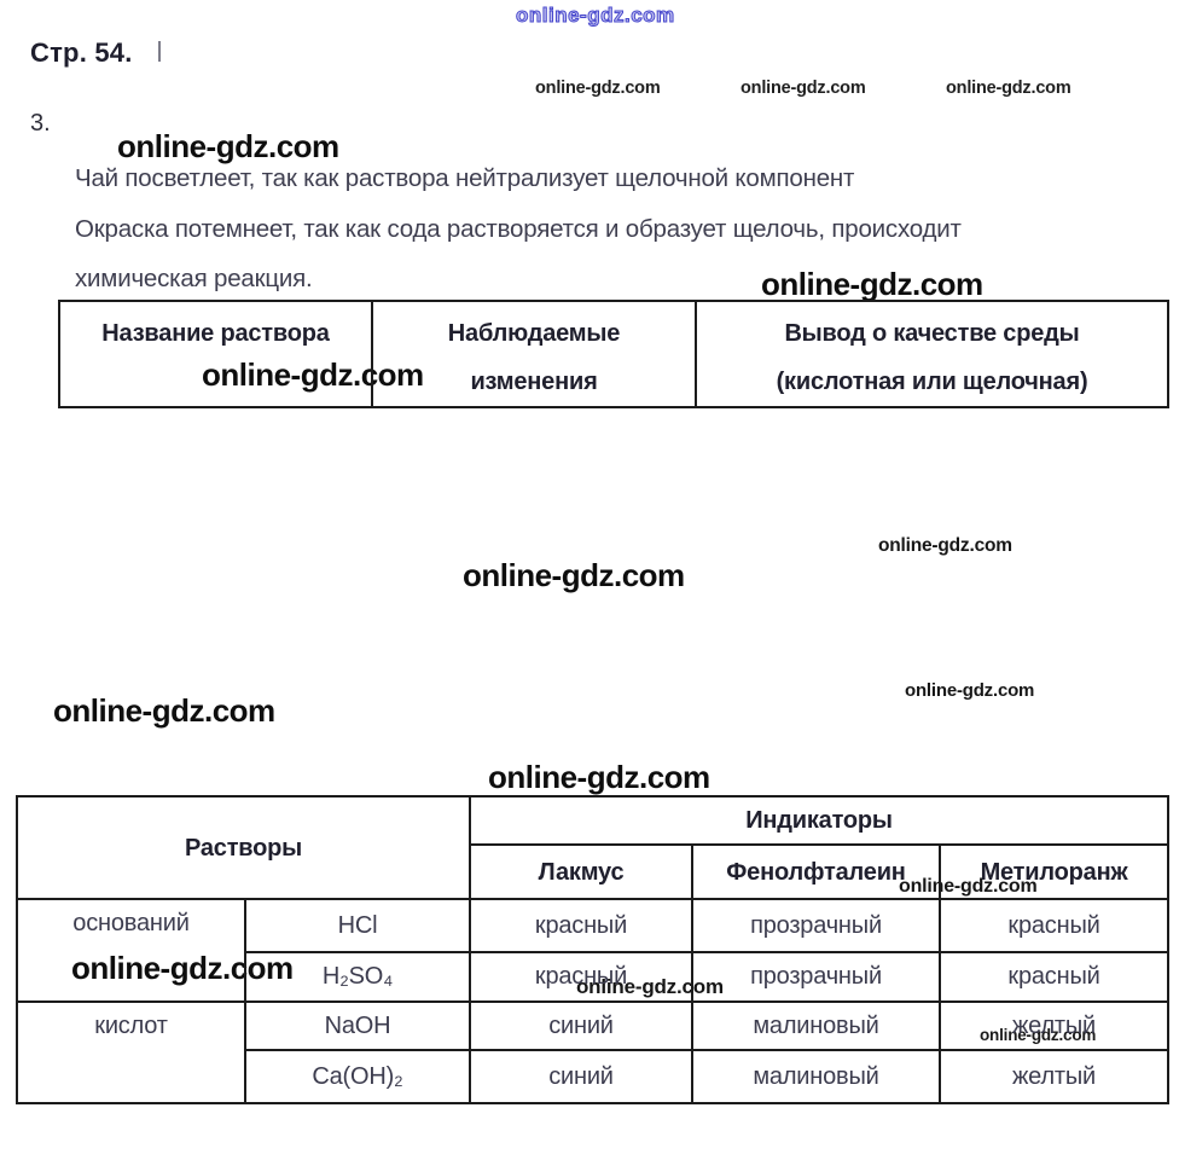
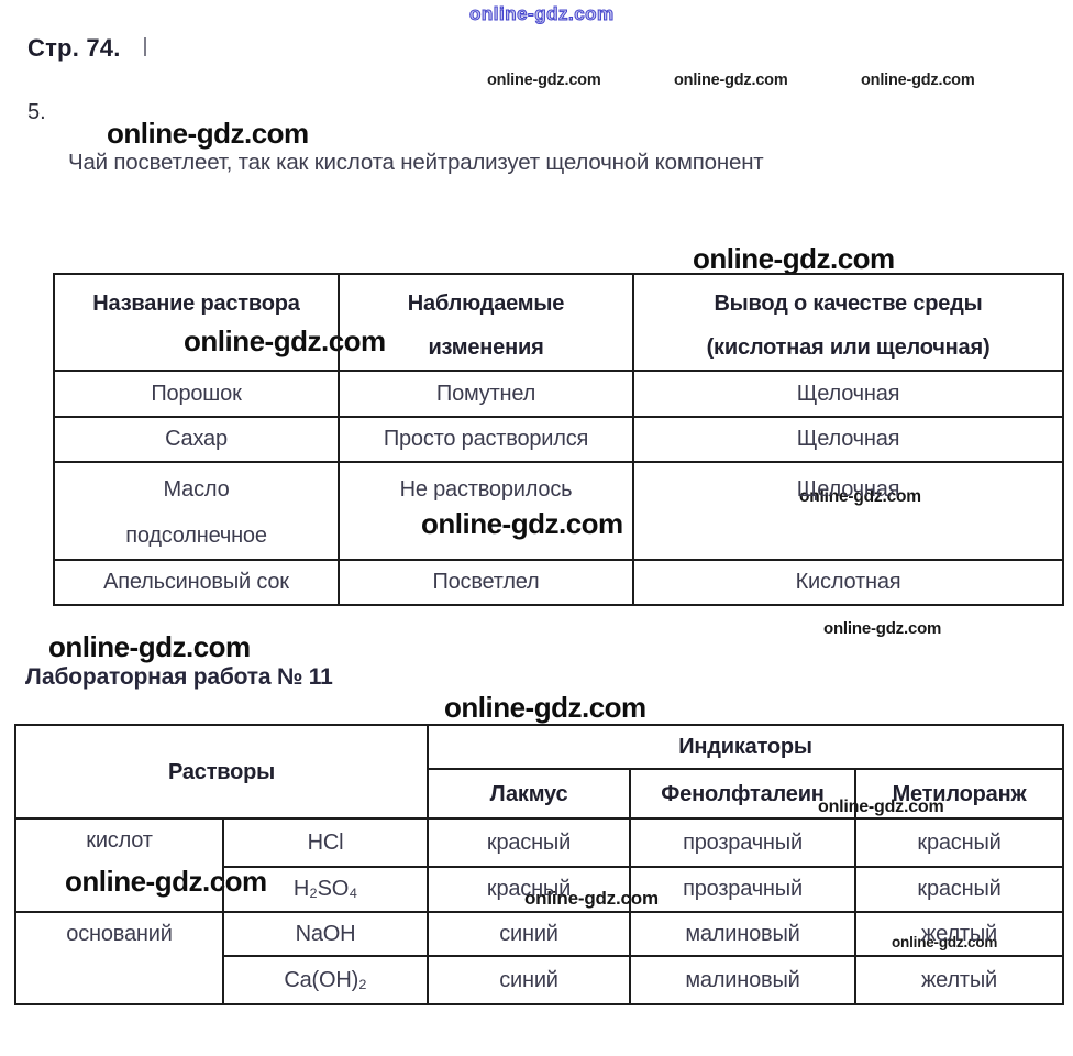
  online-gdz.com
  online-gdz.com
  online-gdz.com
  online-gdz.com
  online-gdz.com
  online-gdz.com
  online-gdz.com
  online-gdz.com
  online-gdz.com
  online-gdz.com
  online-gdz.com
  online-gdz.com
  online-gdz.com
  online-gdz.com
  online-gdz.com
  online-gdz.com
- Стр. 54.
+ Стр. 74.
- 3.
+ 5.
- Чай посветлеет, так как раствора нейтрализует щелочной компонент
+ Чай посветлеет, так как кислота нейтрализует щелочной компонент
- Окраска потемнеет, так как сода растворяется и образует щелочь, происходит
- химическая реакция.
  Название раствора	Наблюдаемые изменения	Вывод о качестве среды (кислотная или щелочная)
+ Порошок	Помутнел	Щелочная
+ Сахар	Просто растворился	Щелочная
+ Масло подсолнечное	Не растворилось	Щелочная
+ Апельсиновый сок	Посветлел	Кислотная
+ Лабораторная работа № 11
  Растворы	Индикаторы
  Лакмус	Фенолфталеин	Метилоранж
- оснований	HCl	красный	прозрачный	красный
+ кислот	HCl	красный	прозрачный	красный
  H₂SO₄	красный	прозрачный	красный
- кислот	NaOH	синий	малиновый	желтый
+ оснований	NaOH	синий	малиновый	желтый
  Ca(OH)₂	синий	малиновый	желтый
